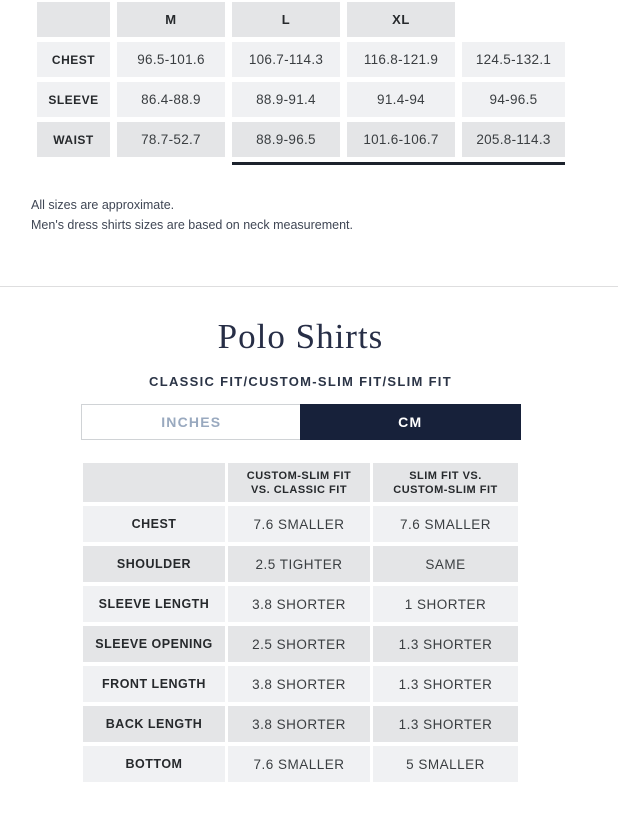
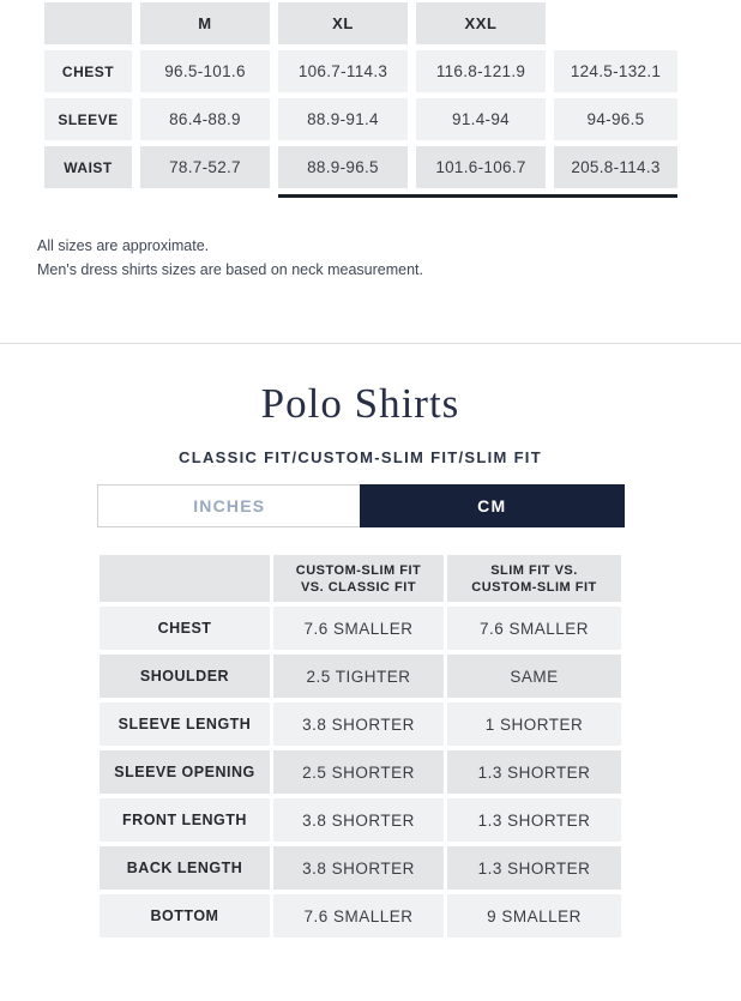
  M
- L
  XL
+ XXL
  CHEST
  96.5-101.6
  106.7-114.3
  116.8-121.9
  124.5-132.1
  SLEEVE
  86.4-88.9
  88.9-91.4
  91.4-94
  94-96.5
  WAIST
  78.7-52.7
  88.9-96.5
  101.6-106.7
  205.8-114.3
  All sizes are approximate.
  Men's dress shirts sizes are based on neck measurement.
  Polo Shirts
  CLASSIC FIT/CUSTOM-SLIM FIT/SLIM FIT
  INCHES
  CM
  CUSTOM-SLIM FIT
  VS. CLASSIC FIT
  SLIM FIT VS.
  CUSTOM-SLIM FIT
  CHEST
  7.6 SMALLER
  7.6 SMALLER
  SHOULDER
  2.5 TIGHTER
  SAME
  SLEEVE LENGTH
  3.8 SHORTER
  1 SHORTER
  SLEEVE OPENING
  2.5 SHORTER
  1.3 SHORTER
  FRONT LENGTH
  3.8 SHORTER
  1.3 SHORTER
  BACK LENGTH
  3.8 SHORTER
  1.3 SHORTER
  BOTTOM
  7.6 SMALLER
- 5 SMALLER
+ 9 SMALLER
